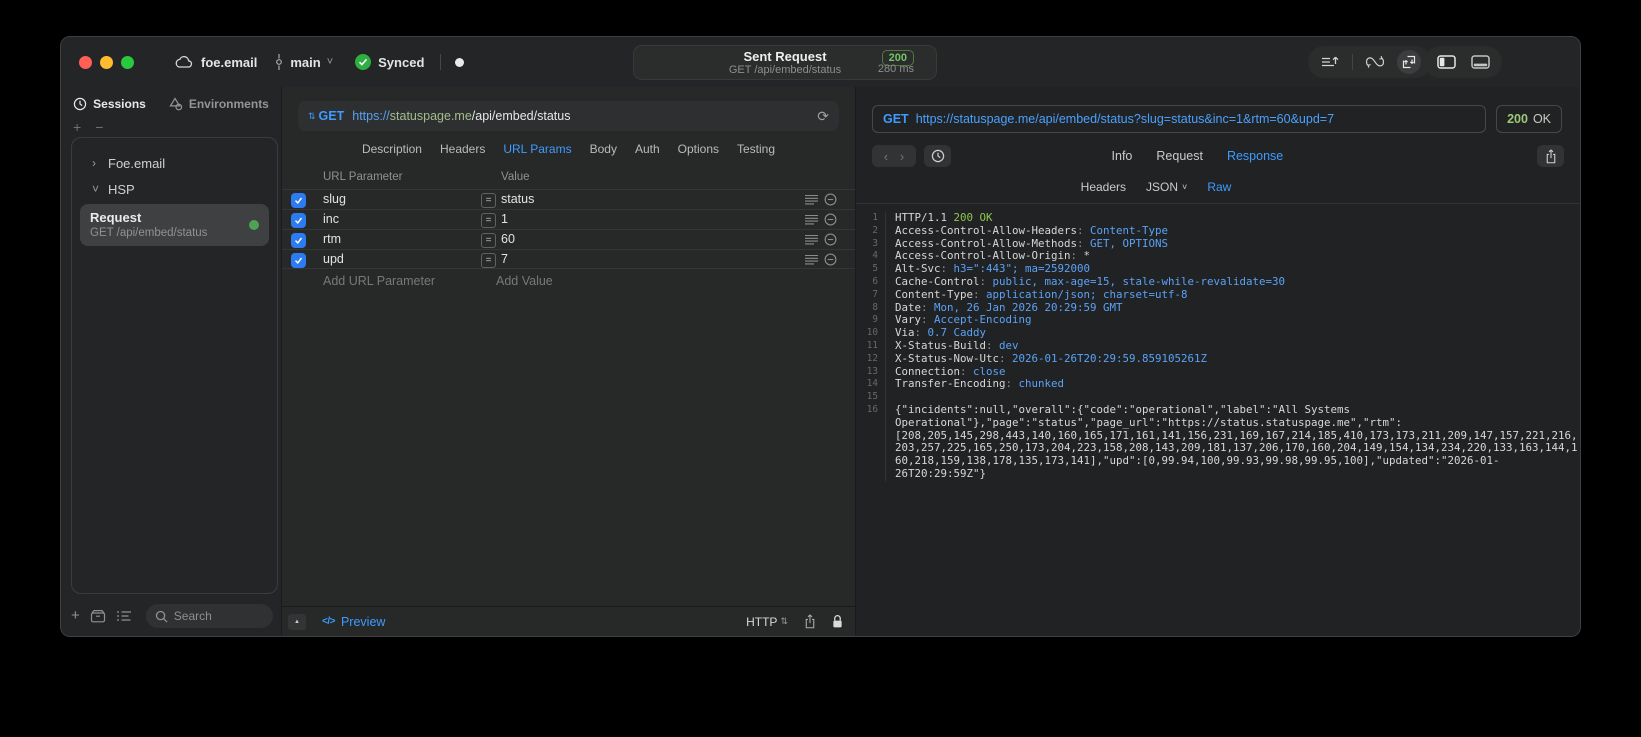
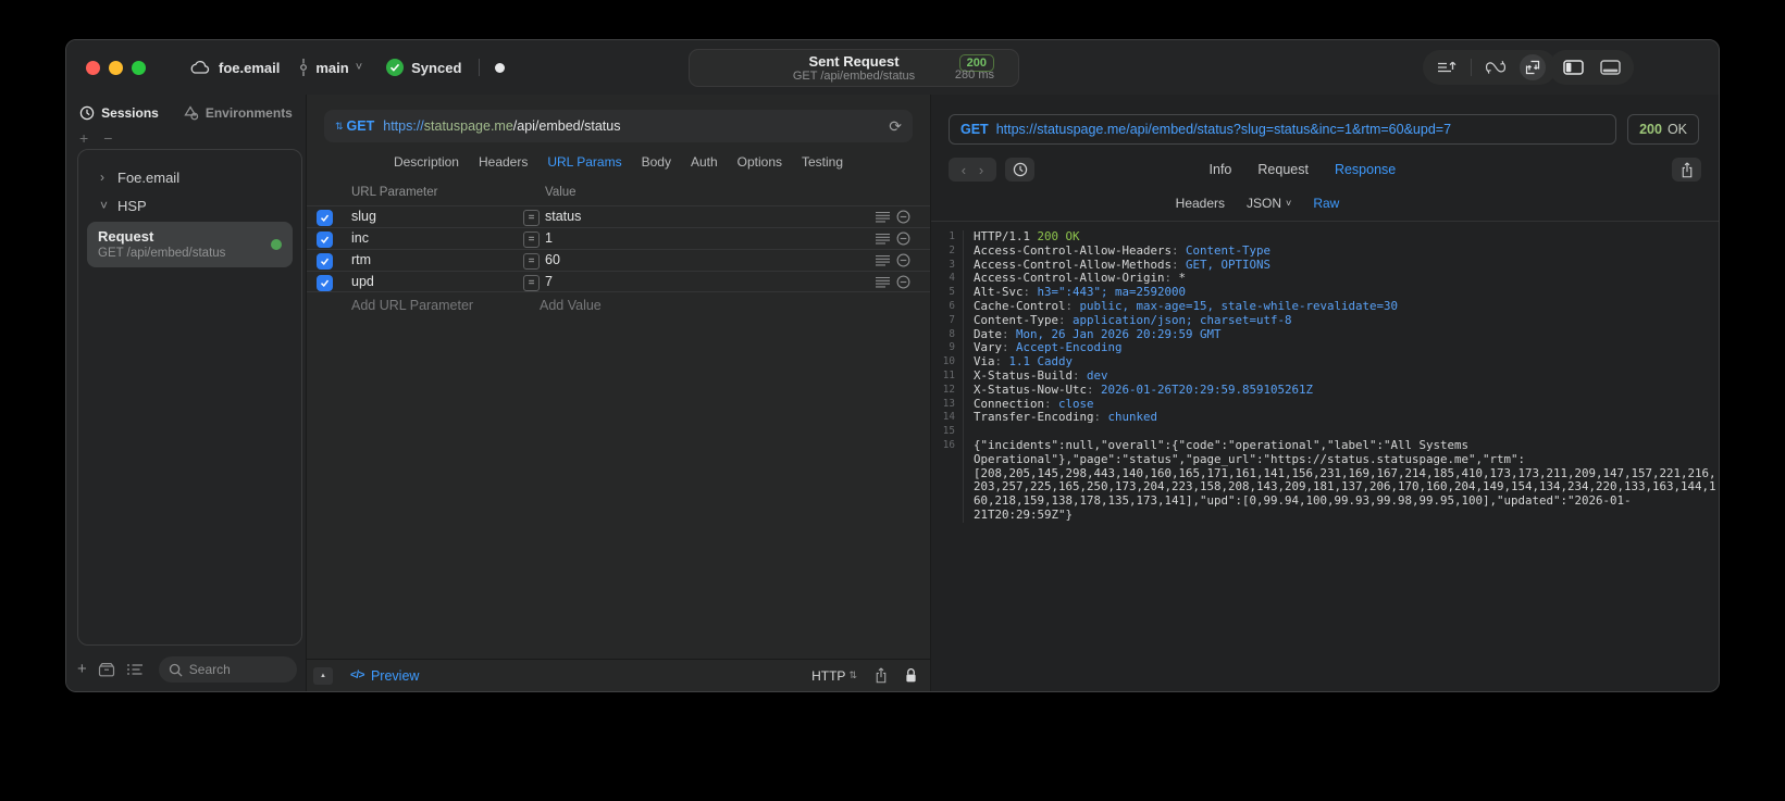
  foe.email
  main
  ˅
  Synced
  Sent Request
  GET /api/embed/status
  200
  280 ms
  Sessions
  Environments
  +
  −
  ›
  Foe.email
  ˅
  HSP
  Request
  GET /api/embed/status
  +
  Search
  ⇅
  GET
  https://statuspage.me/api/embed/status
  ⟳
  Description
  Headers
  URL Params
  Body
  Auth
  Options
  Testing
  URL Parameter
  Value
  slug
  =
  status
  inc
  =
  1
  rtm
  =
  60
  upd
  =
  7
  Add URL Parameter
  Add Value
  </>
  Preview
  HTTP
  ⇅
  GET
  https://statuspage.me/api/embed/status?slug=status&inc=1&rtm=60&upd=7
  200
  OK
  ‹
  ›
  Info
  Request
  Response
  Headers
  JSON
  ˅
  Raw
  1
  HTTP/1.1 200 OK
  2
  Access-Control-Allow-Headers: Content-Type
  3
  Access-Control-Allow-Methods: GET, OPTIONS
  4
  Access-Control-Allow-Origin: *
  5
  Alt-Svc: h3=":443"; ma=2592000
  6
  Cache-Control: public, max-age=15, stale-while-revalidate=30
  7
  Content-Type: application/json; charset=utf-8
  8
  Date: Mon, 26 Jan 2026 20:29:59 GMT
  9
  Vary: Accept-Encoding
  10
- Via: 0.7 Caddy
+ Via: 1.1 Caddy
  11
  X-Status-Build: dev
  12
  X-Status-Now-Utc: 2026-01-26T20:29:59.859105261Z
  13
  Connection: close
  14
  Transfer-Encoding: chunked
  15
  16
- {"incidents":null,"overall":{"code":"operational","label":"All Systems Operational"},"page":"status","page_url":"https://status.statuspage.me","rtm":[208,205,145,298,443,140,160,165,171,161,141,156,231,169,167,214,185,410,173,173,211,209,147,157,221,216,203,257,225,165,250,173,204,223,158,208,143,209,181,137,206,170,160,204,149,154,134,234,220,133,163,144,160,218,159,138,178,135,173,141],"upd":[0,99.94,100,99.93,99.98,99.95,100],"updated":"2026-01-26T20:29:59Z"}
+ {"incidents":null,"overall":{"code":"operational","label":"All Systems Operational"},"page":"status","page_url":"https://status.statuspage.me","rtm":[208,205,145,298,443,140,160,165,171,161,141,156,231,169,167,214,185,410,173,173,211,209,147,157,221,216,203,257,225,165,250,173,204,223,158,208,143,209,181,137,206,170,160,204,149,154,134,234,220,133,163,144,160,218,159,138,178,135,173,141],"upd":[0,99.94,100,99.93,99.98,99.95,100],"updated":"2026-01-21T20:29:59Z"}
